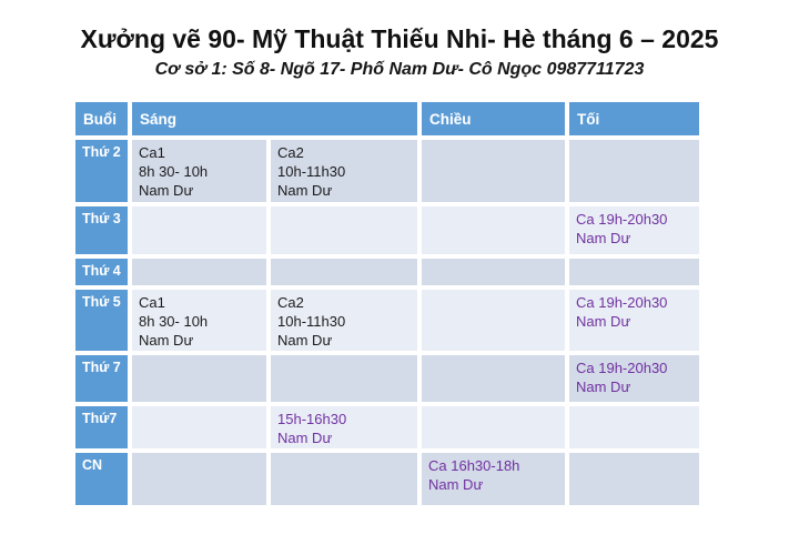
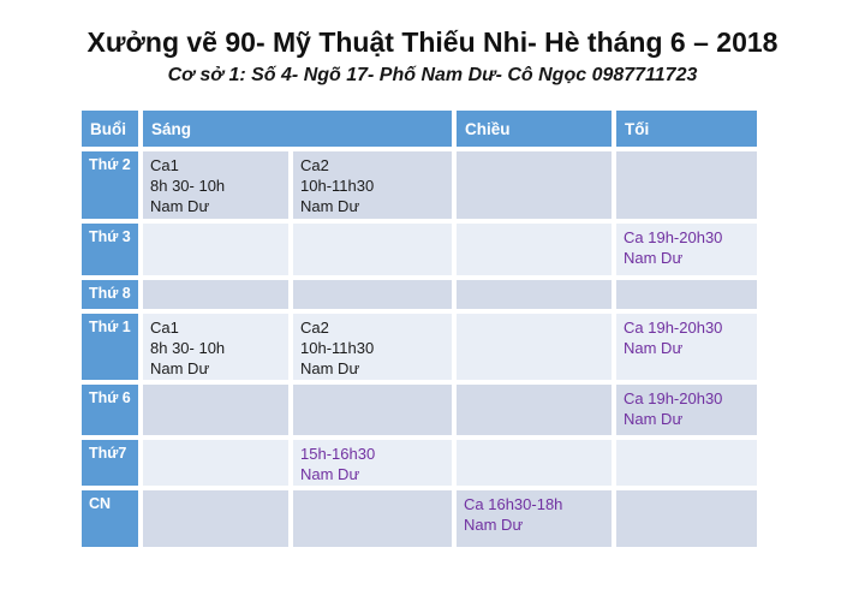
- Xưởng vẽ 90- Mỹ Thuật Thiếu Nhi- Hè tháng 6 – 2025
+ Xưởng vẽ 90- Mỹ Thuật Thiếu Nhi- Hè tháng 6 – 2018
- Cơ sở 1: Số 8- Ngõ 17- Phố Nam Dư- Cô Ngọc 0987711723
+ Cơ sở 1: Số 4- Ngõ 17- Phố Nam Dư- Cô Ngọc 0987711723
  Buổi
  Sáng
  Chiều
  Tối
  Thứ 2
  Ca1
  8h 30- 10h
  Nam Dư
  Ca2
  10h-11h30
  Nam Dư
  Thứ 3
  Ca 19h-20h30
  Nam Dư
- Thứ 4
+ Thứ 8
- Thứ 5
+ Thứ 1
  Ca1
  8h 30- 10h
  Nam Dư
  Ca2
  10h-11h30
  Nam Dư
  Ca 19h-20h30
  Nam Dư
- Thứ 7
+ Thứ 6
  Ca 19h-20h30
  Nam Dư
  Thứ7
  15h-16h30
  Nam Dư
  CN
  Ca 16h30-18h
  Nam Dư
